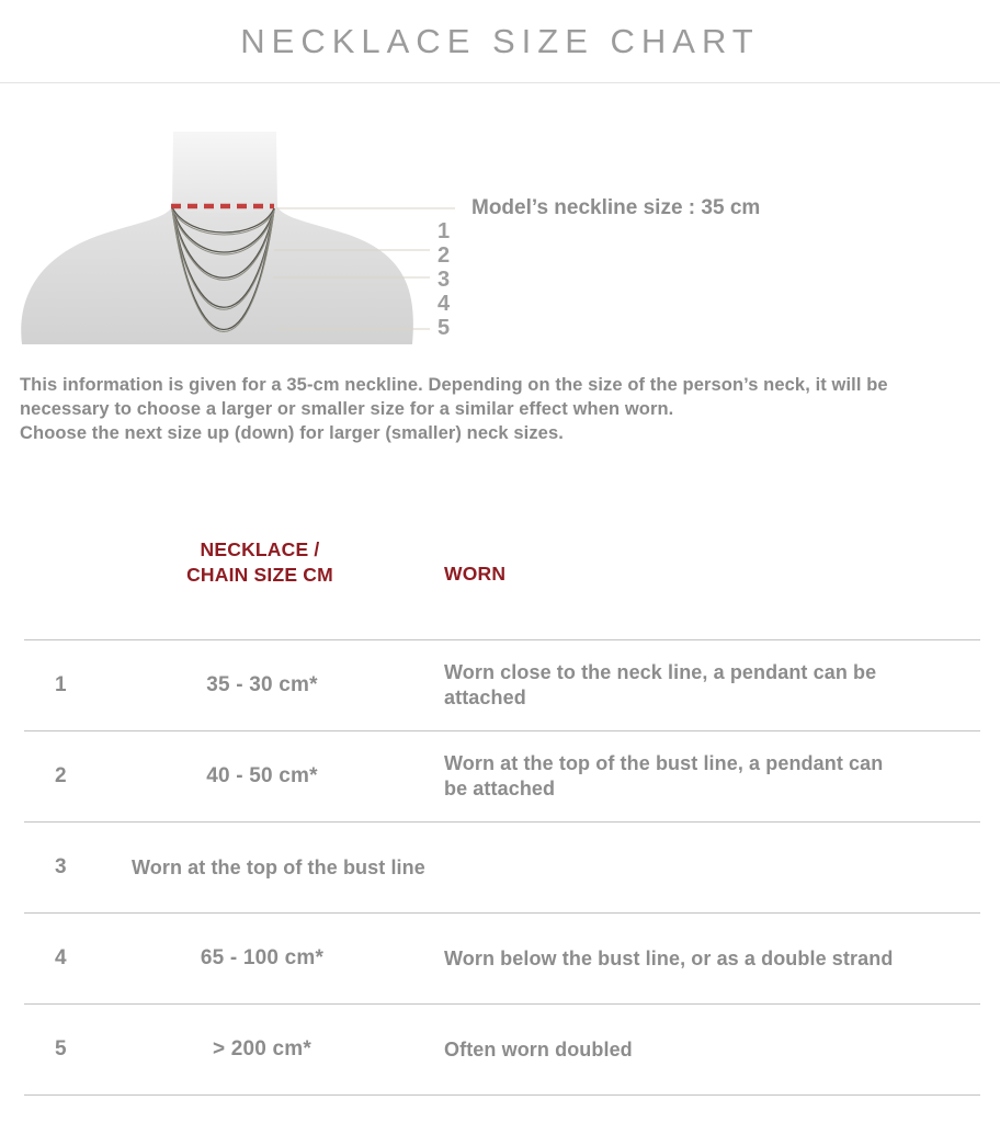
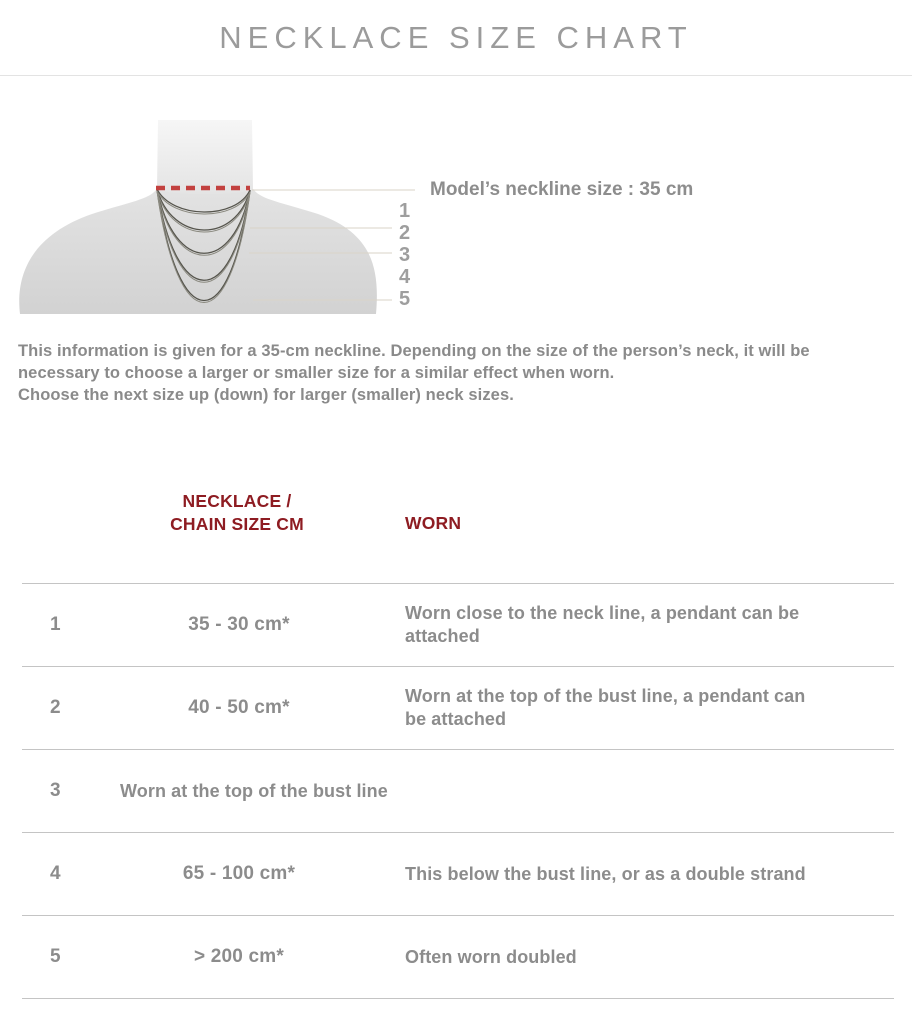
  NECKLACE SIZE CHART
  1
  2
  3
  4
  5
  Model’s neckline size : 35 cm
  This information is given for a 35-cm neckline. Depending on the size of the person’s neck, it will be
  necessary to choose a larger or smaller size for a similar effect when worn.
  Choose the next size up (down) for larger (smaller) neck sizes.
  NECKLACE /
  CHAIN SIZE CM
  WORN
  1
  35 - 30 cm*
  Worn close to the neck line, a pendant can be
  attached
  2
  40 - 50 cm*
  Worn at the top of the bust line, a pendant can
  be attached
  3
  Worn at the top of the bust line
  4
  65 - 100 cm*
- Worn below the bust line, or as a double strand
+ This below the bust line, or as a double strand
  5
  > 200 cm*
  Often worn doubled
